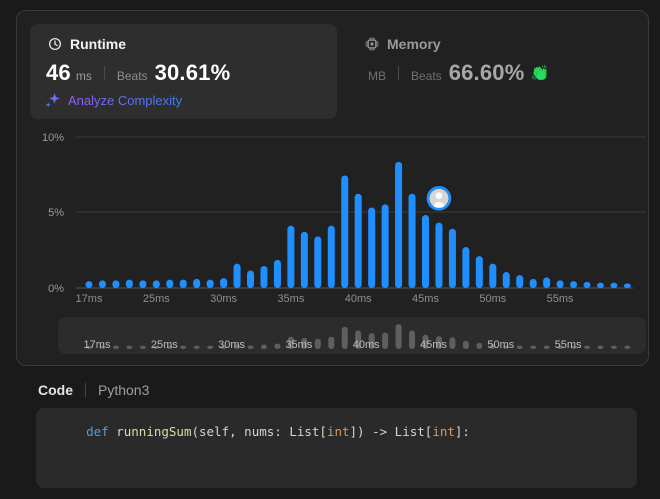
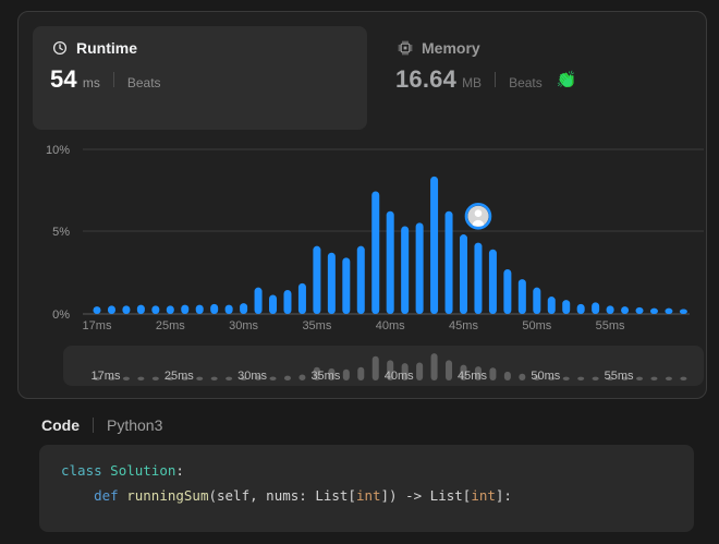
  Runtime
- 46
+ 54
  ms
  Beats
- 30.61%
- Analyze Complexity
  Memory
+ 16.64
  MB
  Beats
- 66.60%
  👏
  10%
  5%
  0%
  17ms
  25ms
  30ms
  35ms
  40ms
  45ms
  50ms
  55ms
  17ms
  25ms
  30ms
  35ms
  40ms
  45ms
  50ms
  55ms
  Code
  Python3
+ class Solution:
  def runningSum(self, nums: List[int]) -> List[int]:
